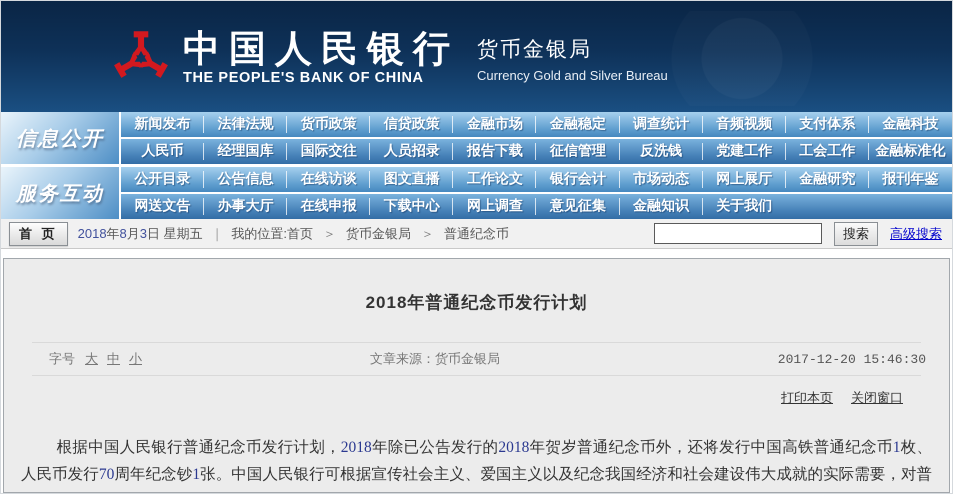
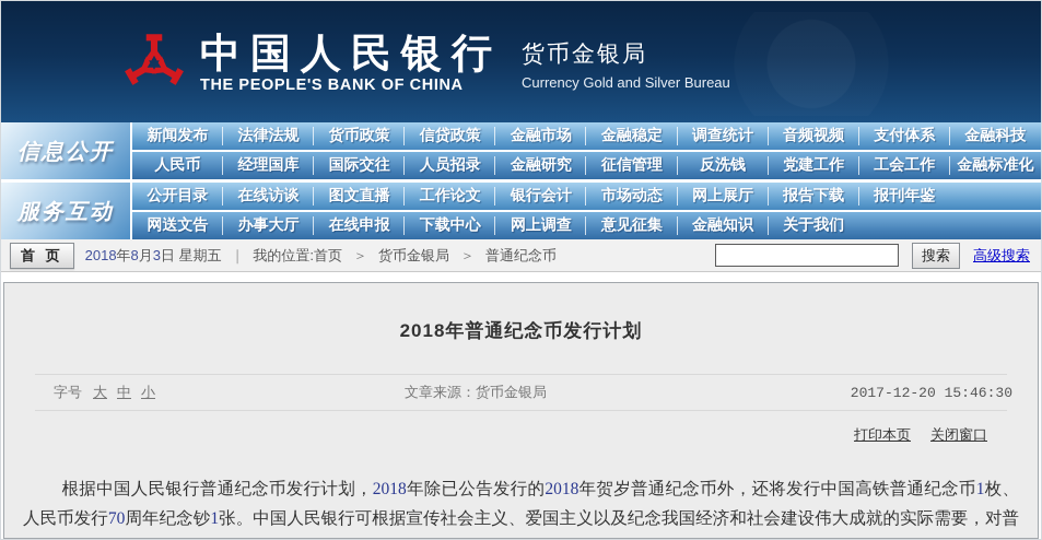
  中国人民银行
  THE PEOPLE'S BANK OF CHINA
  货币金银局
  信息公开
  新闻发布
  法律法规
  货币政策
  信贷政策
  金融市场
  金融稳定
  调查统计
  音频视频
  支付体系
  金融科技
  人民币
  经理国库
  国际交往
  人员招录
- 报告下载
+ 金融研究
  征信管理
  反洗钱
  党建工作
  工会工作
  金融标准化
  服务互动
  公开目录
- 公告信息
  在线访谈
  图文直播
  工作论文
  银行会计
  市场动态
  网上展厅
- 金融研究
+ 报告下载
  报刊年鉴
  网送文告
  办事大厅
  在线申报
  下载中心
  网上调查
  意见征集
  金融知识
  关于我们
  首 页
  2018年8月3日 星期五
  ｜
  我的位置:首页
  ＞
  货币金银局
  ＞
  普通纪念币
  搜索
  高级搜索
  2018年普通纪念币发行计划
  字号
  大
  中
  小
  文章来源：货币金银局
  2017-12-20 15:46:30
  打印本页
  关闭窗口
  根据中国人民银行普通纪念币发行计划，2018年除已公告发行的2018年贺岁普通纪念币外，还将发行中国高铁普通纪念币1枚、人民币发行70周年纪念钞1张。中国人民银行可根据宣传社会主义、爱国主义以及纪念我国经济和社会建设伟大成就的实际需要，对普
